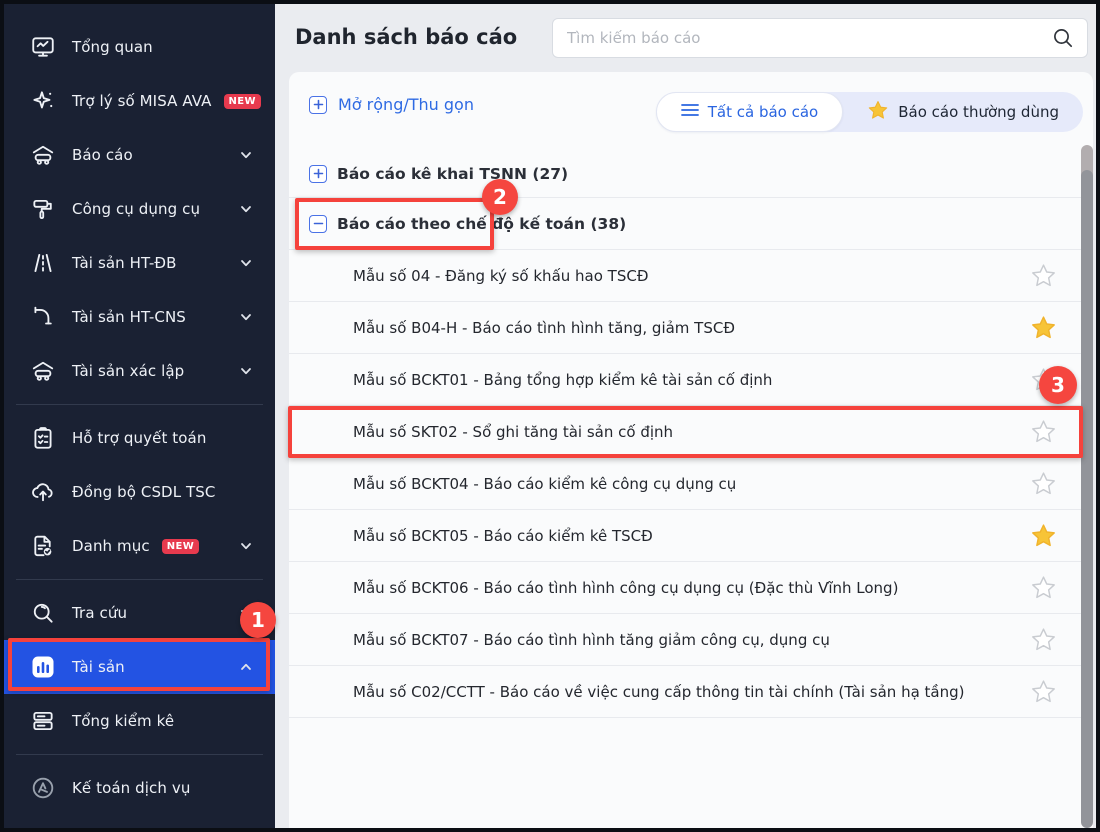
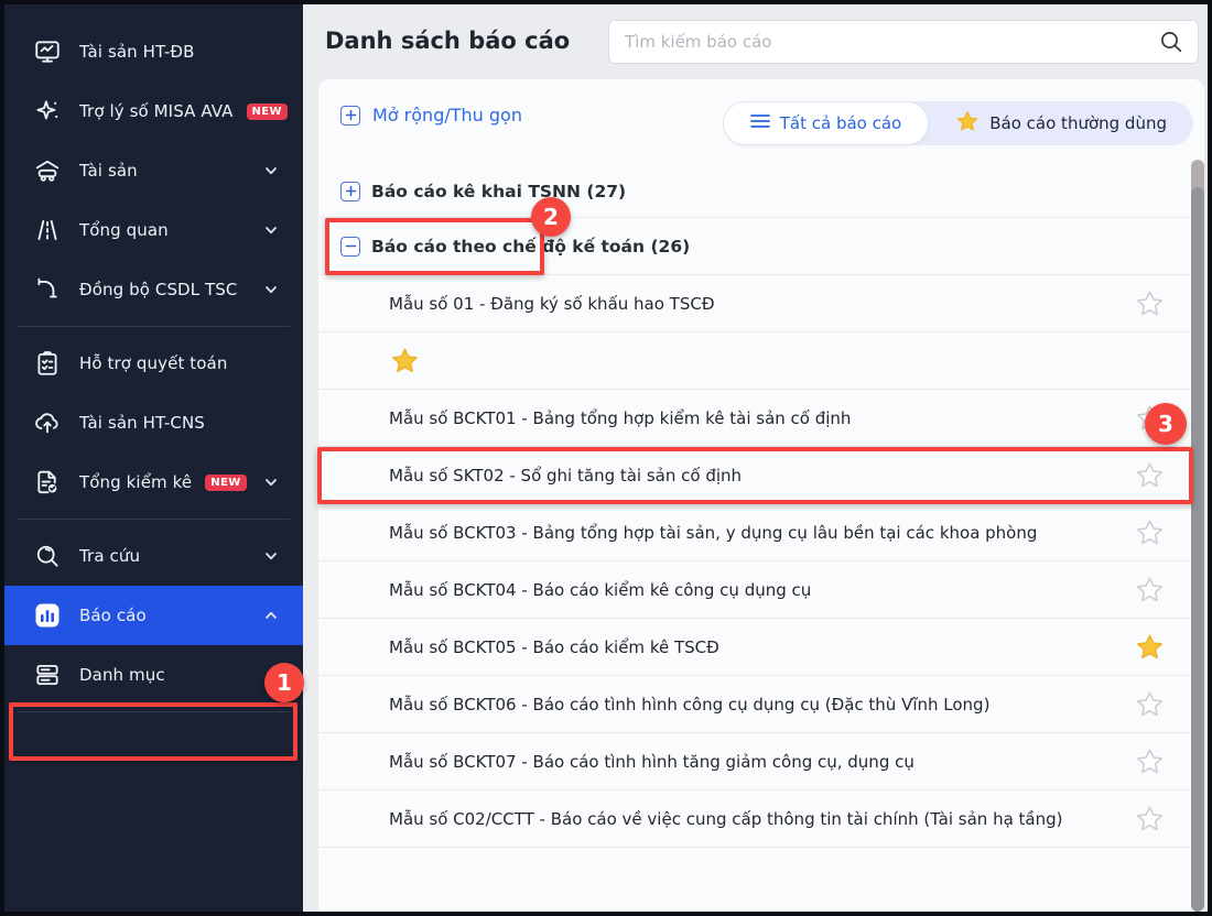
- Tổng quan
+ Tài sản HT-ĐB
  Trợ lý số MISA AVA
  NEW
- Báo cáo
+ Tài sản
- Công cụ dụng cụ
- Tài sản HT-ĐB
+ Tổng quan
- Tài sản HT-CNS
+ Đồng bộ CSDL TSC
- Tài sản xác lập
  Hỗ trợ quyết toán
- Đồng bộ CSDL TSC
+ Tài sản HT-CNS
- Danh mục
+ Tổng kiểm kê
  NEW
  Tra cứu
- Tài sản
+ Báo cáo
- Tổng kiểm kê
+ Danh mục
- Kế toán dịch vụ
  Danh sách báo cáo
  Tìm kiếm báo cáo
  Mở rộng/Thu gọn
  Tất cả báo cáo
  Báo cáo thường dùng
  Báo cáo kê khai TSNN (27)
- Báo cáo theo chế độ kế toán (38)
+ Báo cáo theo chế độ kế toán (26)
- Mẫu số 04 - Đăng ký số khấu hao TSCĐ
+ Mẫu số 01 - Đăng ký số khấu hao TSCĐ
- Mẫu số B04-H - Báo cáo tình hình tăng, giảm TSCĐ
  Mẫu số BCKT01 - Bảng tổng hợp kiểm kê tài sản cố định
  Mẫu số SKT02 - Sổ ghi tăng tài sản cố định
+ Mẫu số BCKT03 - Bảng tổng hợp tài sản, y dụng cụ lâu bền tại các khoa phòng
  Mẫu số BCKT04 - Báo cáo kiểm kê công cụ dụng cụ
  Mẫu số BCKT05 - Báo cáo kiểm kê TSCĐ
  Mẫu số BCKT06 - Báo cáo tình hình công cụ dụng cụ (Đặc thù Vĩnh Long)
  Mẫu số BCKT07 - Báo cáo tình hình tăng giảm công cụ, dụng cụ
  Mẫu số C02/CCTT - Báo cáo về việc cung cấp thông tin tài chính (Tài sản hạ tầng)
  1
  2
  3
